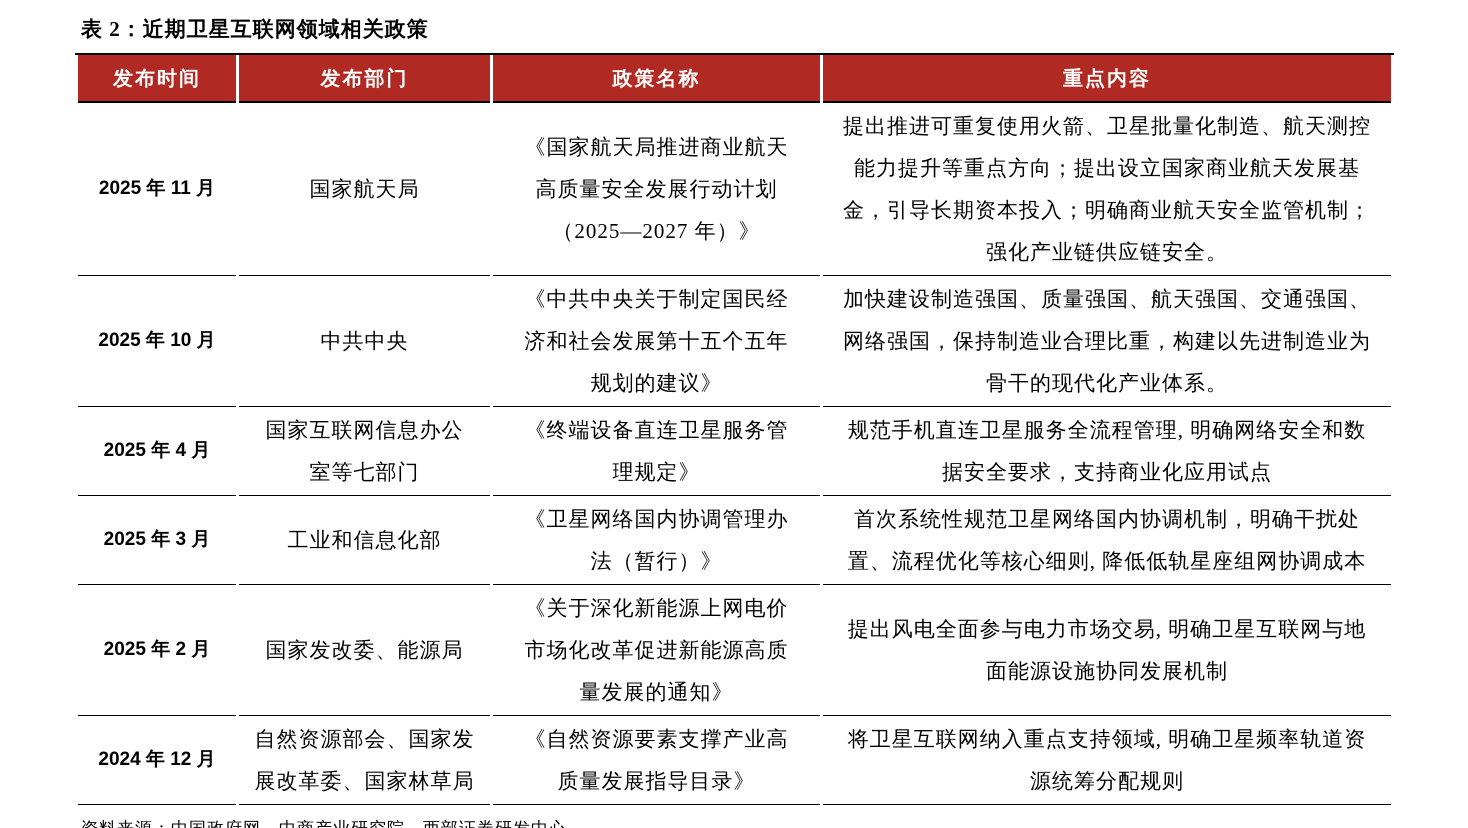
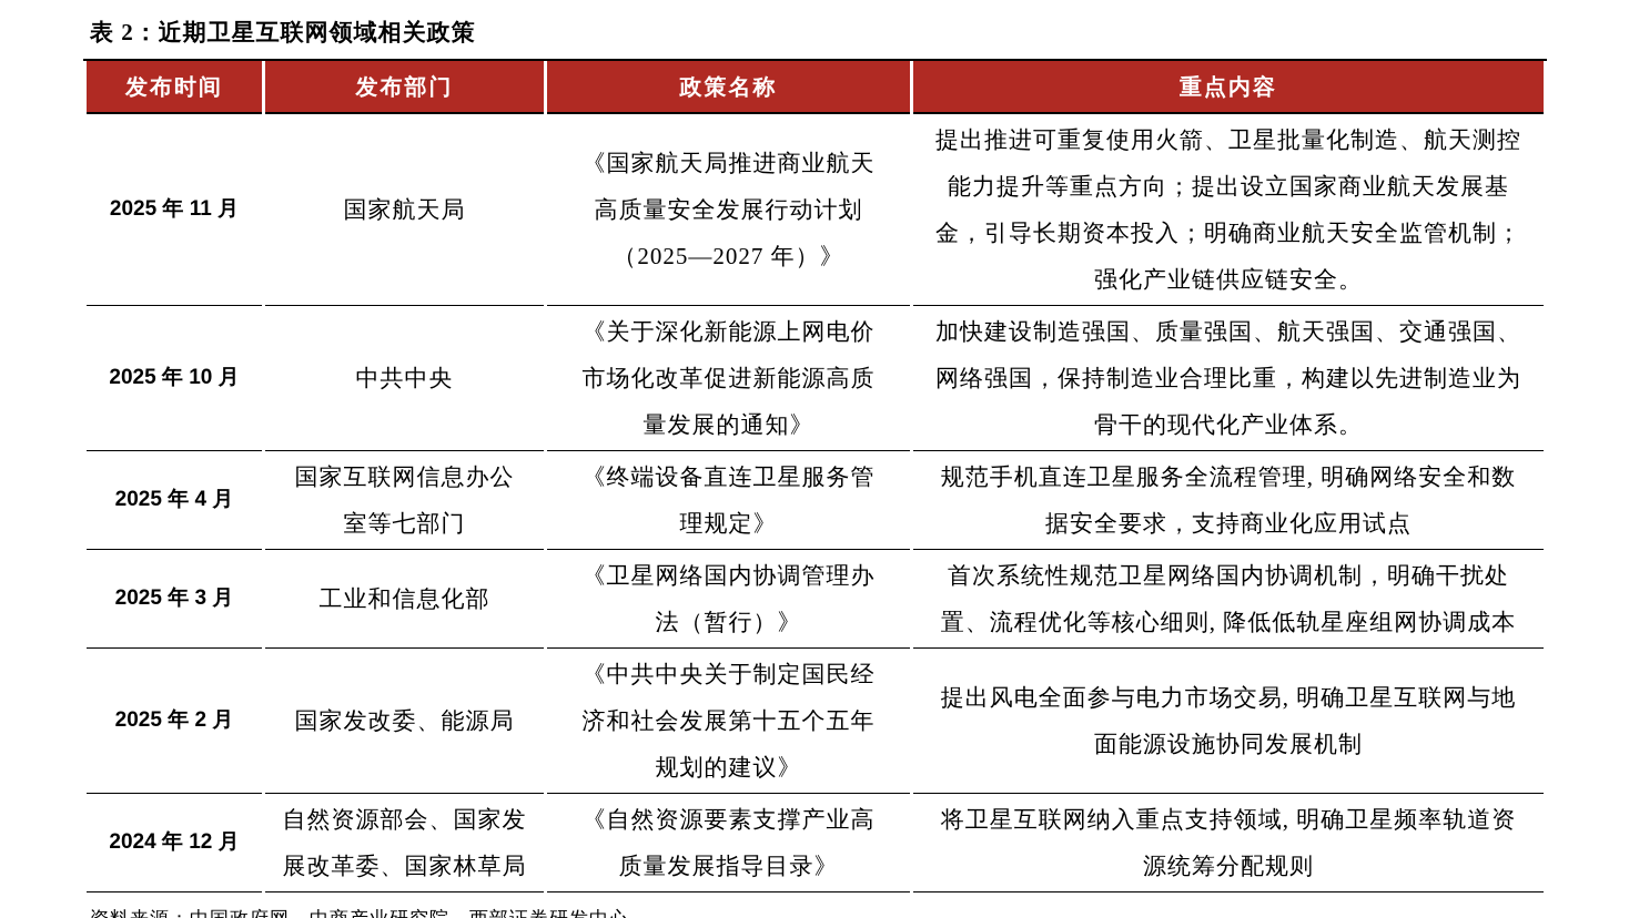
  表 2：近期卫星互联网领域相关政策
  发布时间	发布部门	政策名称	重点内容
  2025 年 11 月	国家航天局	《国家航天局推进商业航天 高质量安全发展行动计划 （2025—2027 年）》	提出推进可重复使用火箭、卫星批量化制造、航天测控 能力提升等重点方向；提出设立国家商业航天发展基 金，引导长期资本投入；明确商业航天安全监管机制； 强化产业链供应链安全。
- 2025 年 10 月	中共中央	《中共中央关于制定国民经 济和社会发展第十五个五年 规划的建议》	加快建设制造强国、质量强国、航天强国、交通强国、 网络强国，保持制造业合理比重，构建以先进制造业为 骨干的现代化产业体系。
+ 2025 年 10 月	中共中央	《关于深化新能源上网电价 市场化改革促进新能源高质 量发展的通知》	加快建设制造强国、质量强国、航天强国、交通强国、 网络强国，保持制造业合理比重，构建以先进制造业为 骨干的现代化产业体系。
  2025 年 4 月	国家互联网信息办公 室等七部门	《终端设备直连卫星服务管 理规定》	规范手机直连卫星服务全流程管理, 明确网络安全和数 据安全要求，支持商业化应用试点
  2025 年 3 月	工业和信息化部	《卫星网络国内协调管理办 法（暂行）》	首次系统性规范卫星网络国内协调机制，明确干扰处 置、流程优化等核心细则, 降低低轨星座组网协调成本
- 2025 年 2 月	国家发改委、能源局	《关于深化新能源上网电价 市场化改革促进新能源高质 量发展的通知》	提出风电全面参与电力市场交易, 明确卫星互联网与地 面能源设施协同发展机制
+ 2025 年 2 月	国家发改委、能源局	《中共中央关于制定国民经 济和社会发展第十五个五年 规划的建议》	提出风电全面参与电力市场交易, 明确卫星互联网与地 面能源设施协同发展机制
  2024 年 12 月	自然资源部会、国家发 展改革委、国家林草局	《自然资源要素支撑产业高 质量发展指导目录》	将卫星互联网纳入重点支持领域, 明确卫星频率轨道资 源统筹分配规则
